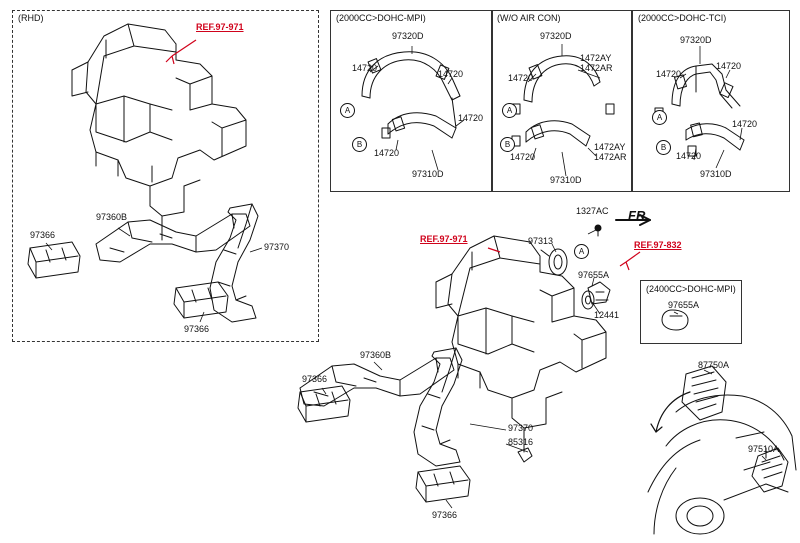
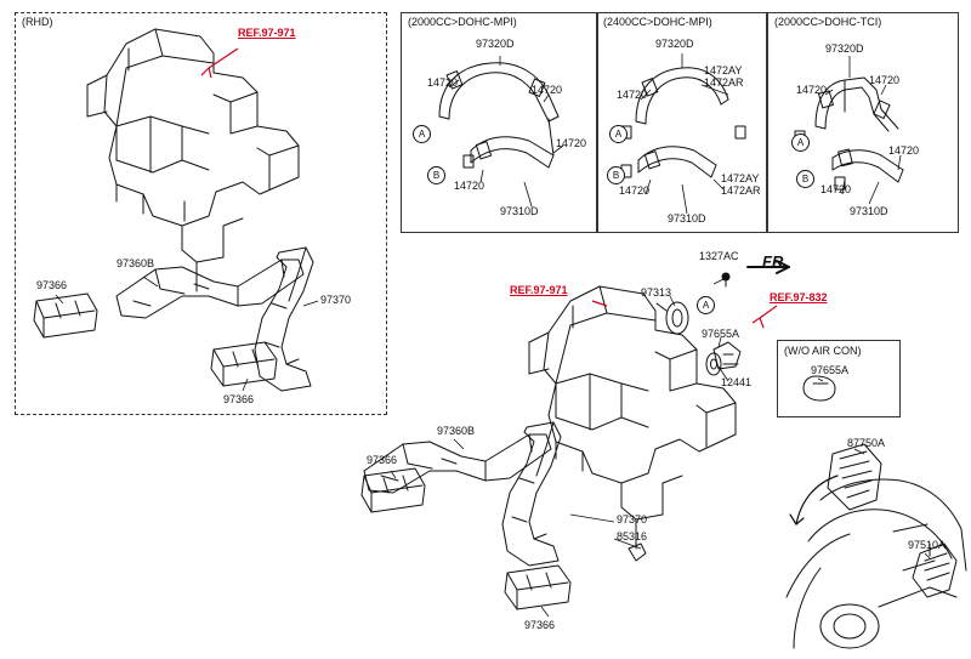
  (RHD)
  (2000CC>DOHC-MPI)
- (W/O AIR CON)
+ (2400CC>DOHC-MPI)
  (2000CC>DOHC-TCI)
- (2400CC>DOHC-MPI)
+ (W/O AIR CON)
  REF.97-971
  REF.97-971
  REF.97-832
  FR.
  97366
  97360B
  97370
  97366
  97320D
  14720
  14720
  14720
  14720
  97310D
  A
  B
  97320D
  1472AY
  1472AR
  14720
  14720
  1472AY
  1472AR
  97310D
  A
  B
  97320D
  14720
  14720
  14720
  14720
  97310D
  A
  B
  1327AC
  97313
  97655A
  12441
  97655A
  97360B
  97366
  97370
  85316
  97366
  87750A
  97510A
  A
